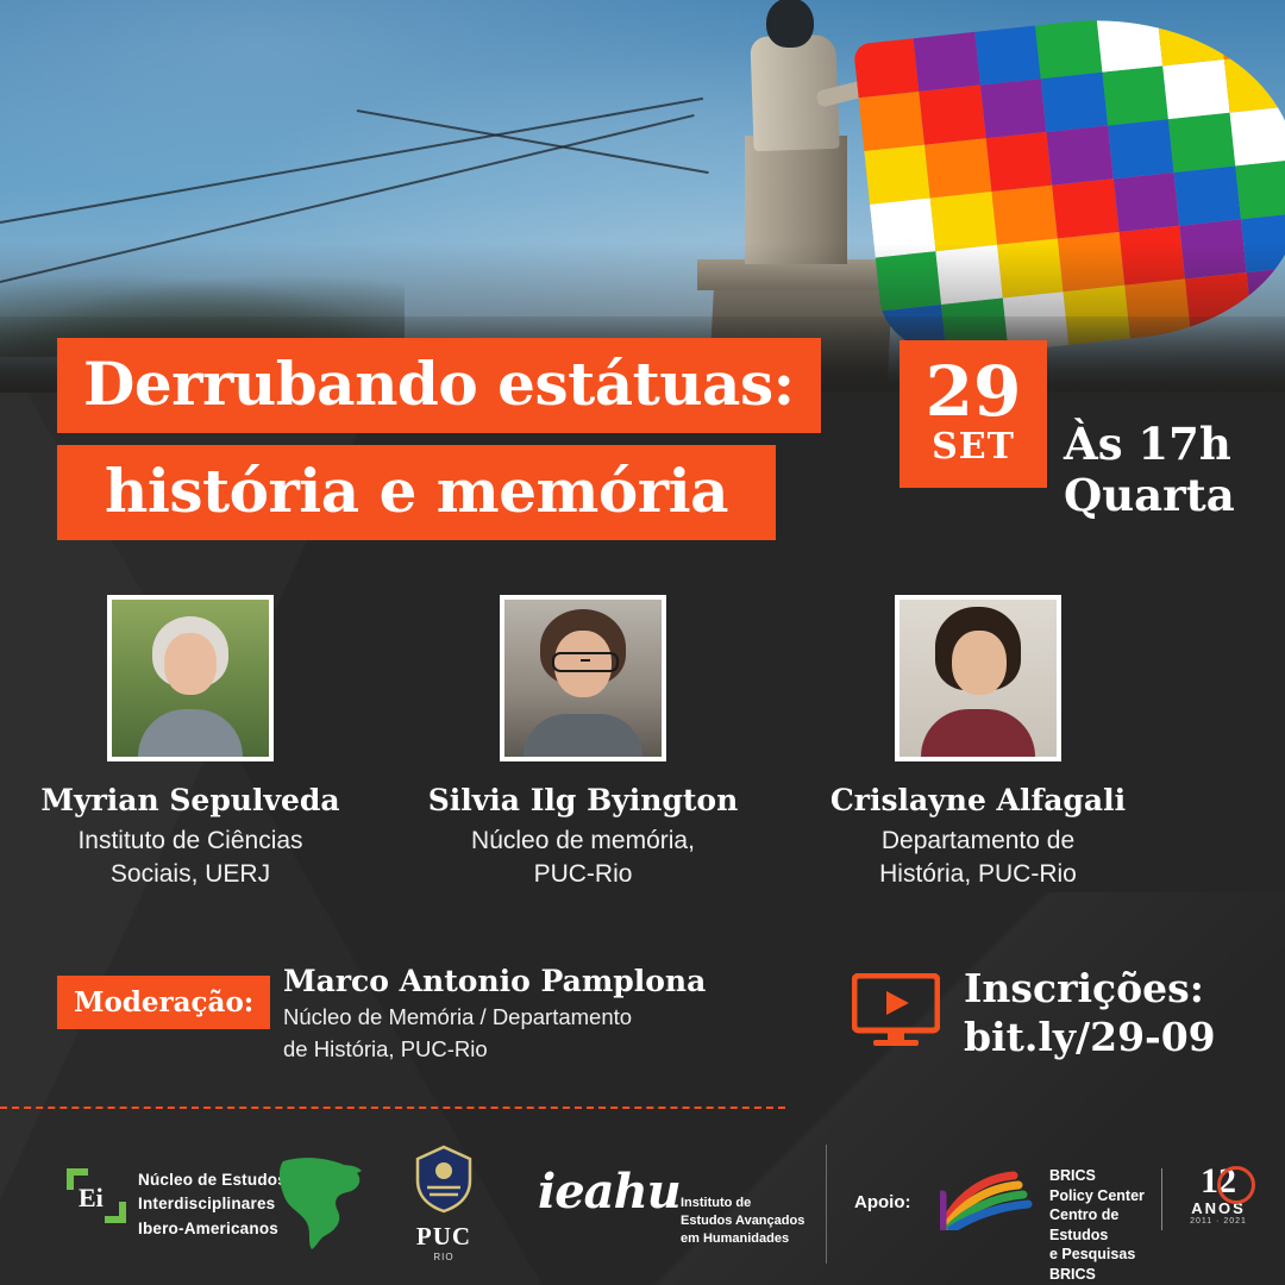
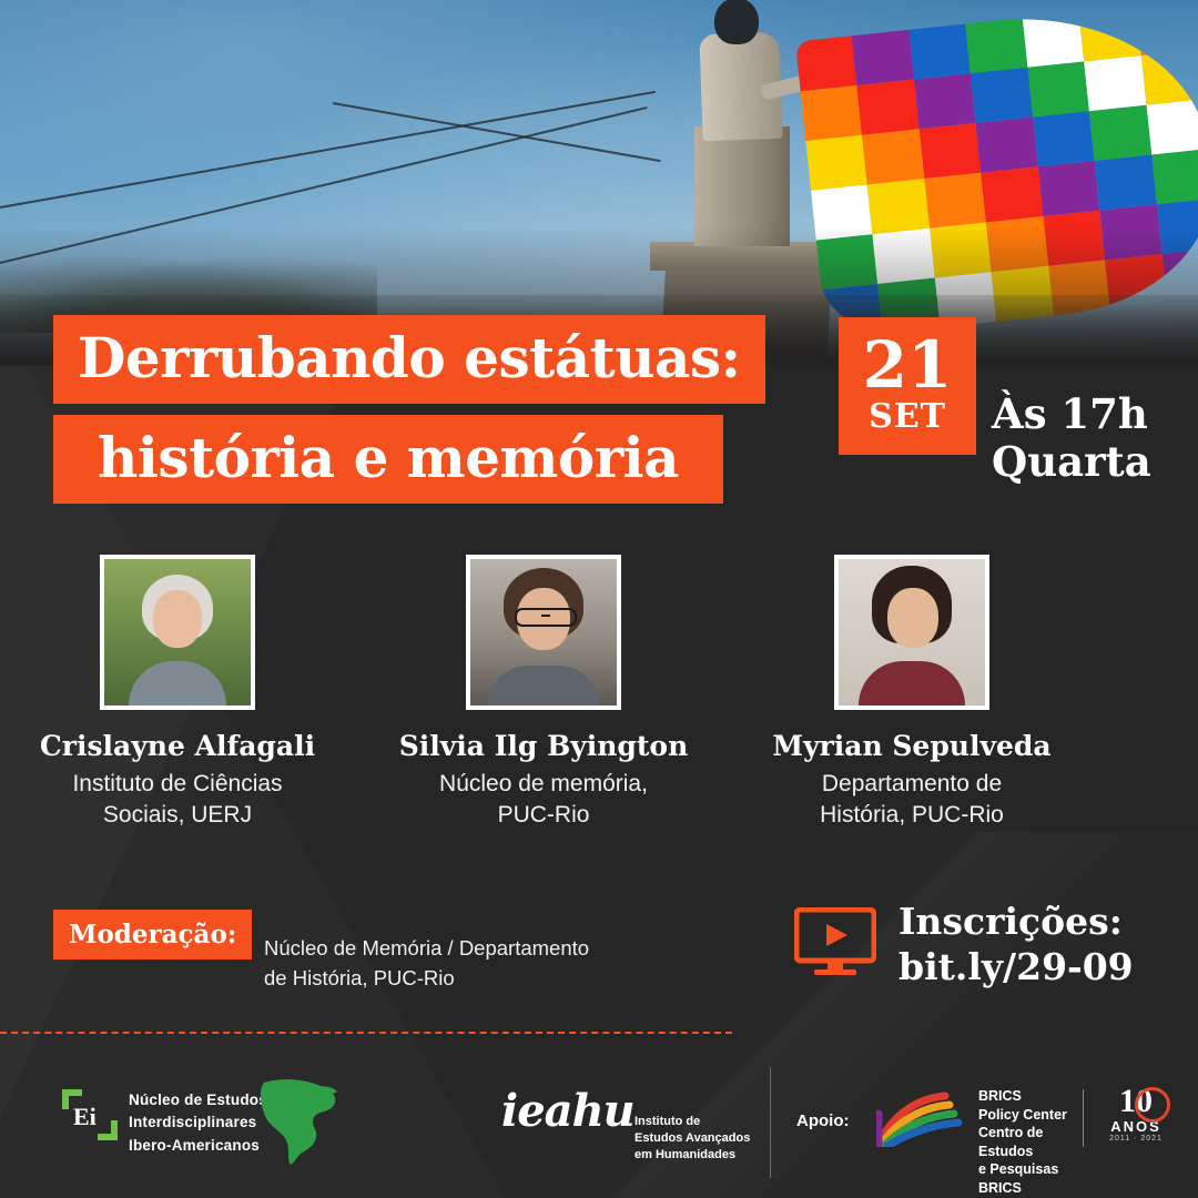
  Derrubando estátuas:
  história e memória
- 29
+ 21
  SET
  Às 17h
  Quarta
- Myrian Sepulveda
+ Crislayne Alfagali
  Instituto de Ciências
  Sociais, UERJ
  Silvia Ilg Byington
  Núcleo de memória,
  PUC-Rio
- Crislayne Alfagali
+ Myrian Sepulveda
  Departamento de
  História, PUC-Rio
  Moderação:
- Marco Antonio Pamplona
  Núcleo de Memória / Departamento
  de História, PUC-Rio
  Inscrições:
  bit.ly/29-09
  Ei
  Núcleo de Estudo
  Interdisciplinares
  Ibero-Americanos
- PUC
- RIO
  ieahu
  Instituto de
  Estudos Avançados em Humanidades
  Apoio:
  BRICS
  Policy Center
  Centro de Estudos
  e Pesquisas BRICS
- 12
+ 10
  ANOS
